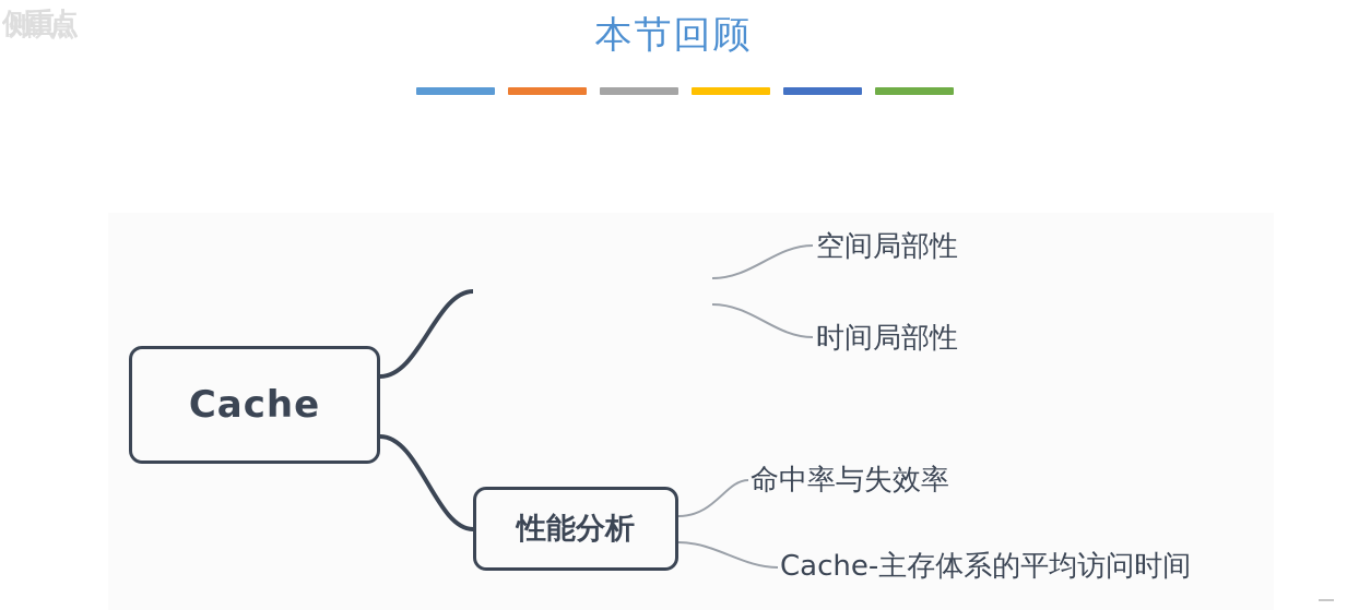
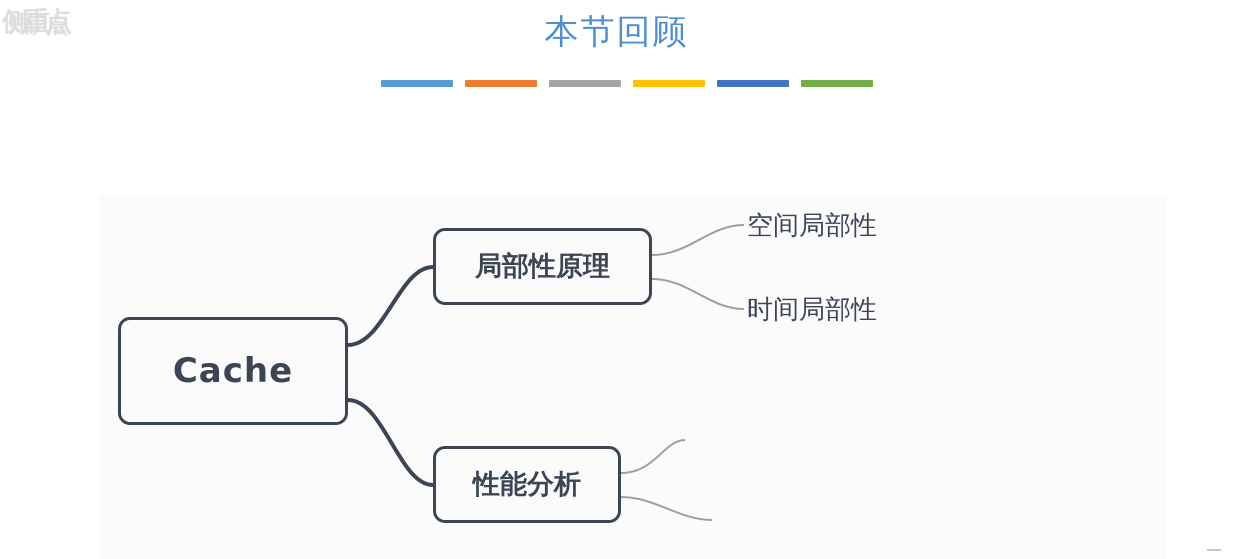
  侧重点
  知识点
  本节回顾
  Cache
+ 局部性原理
  性能分析
  空间局部性
  时间局部性
- 命中率与失效率
- Cache-主存体系的平均访问时间
